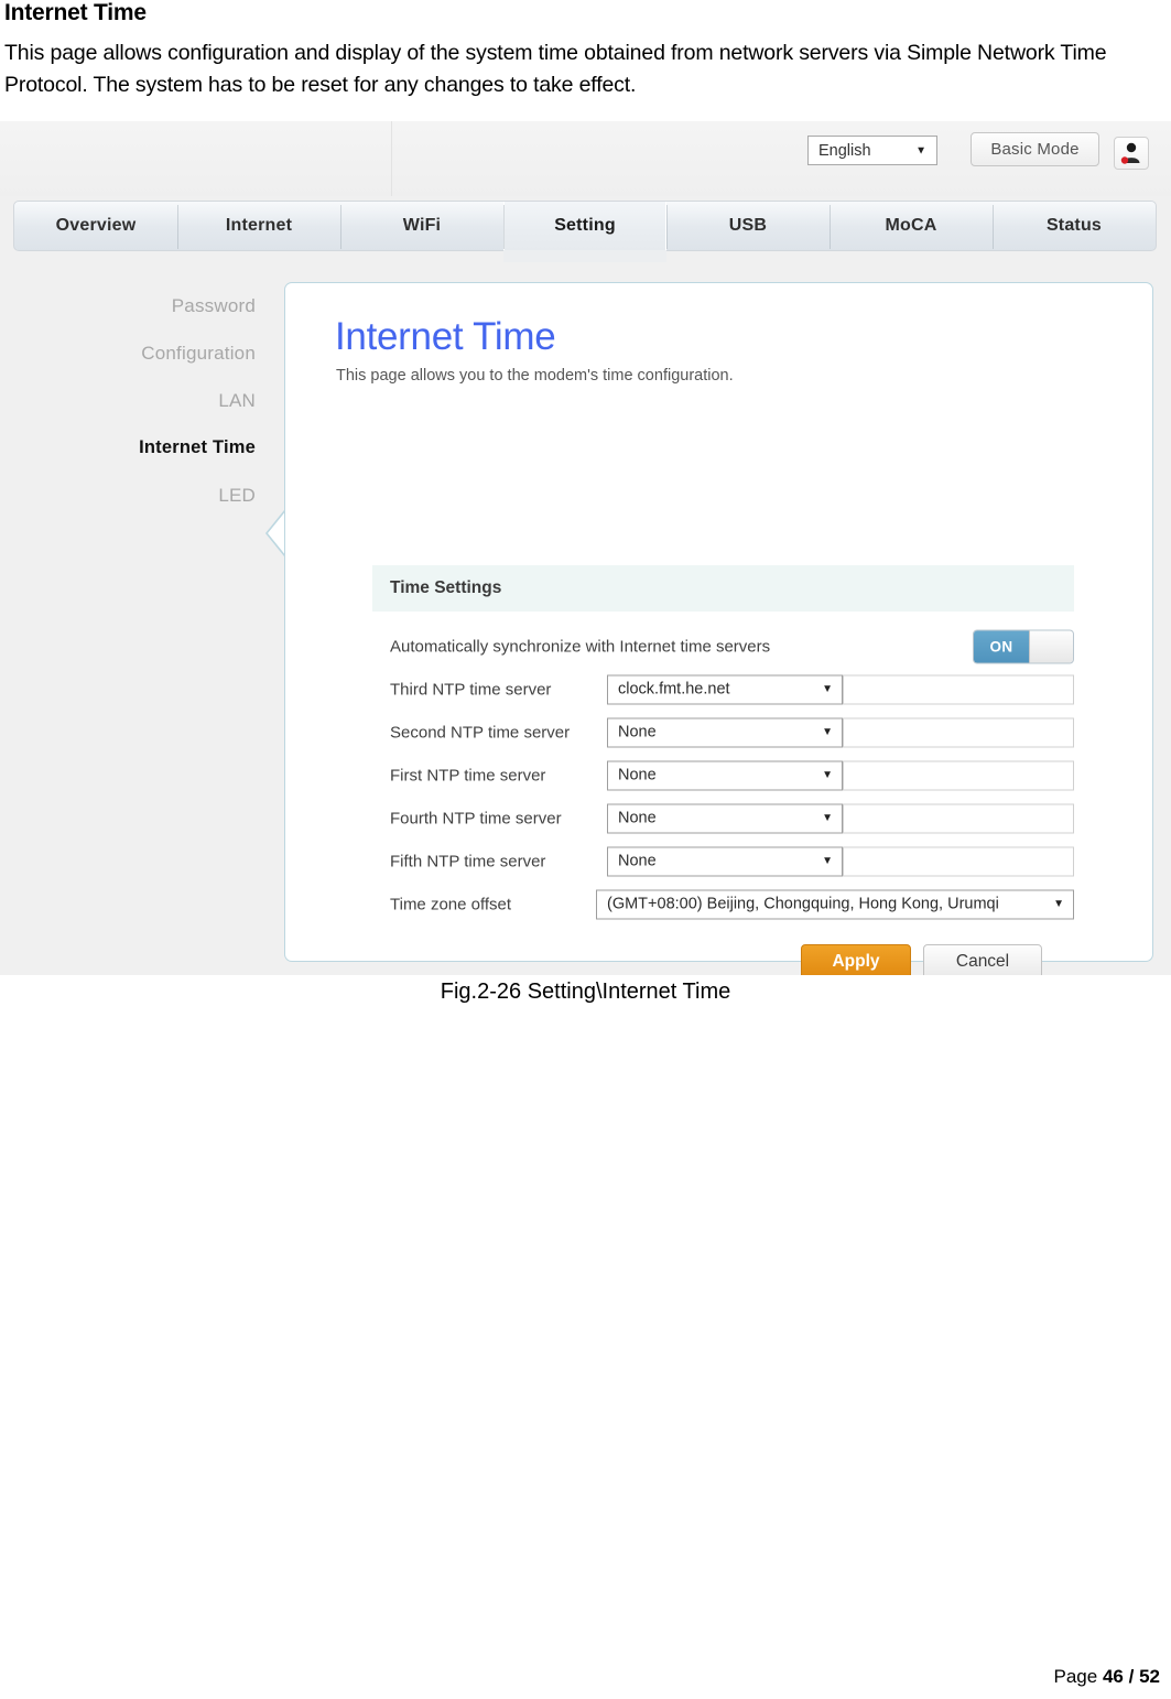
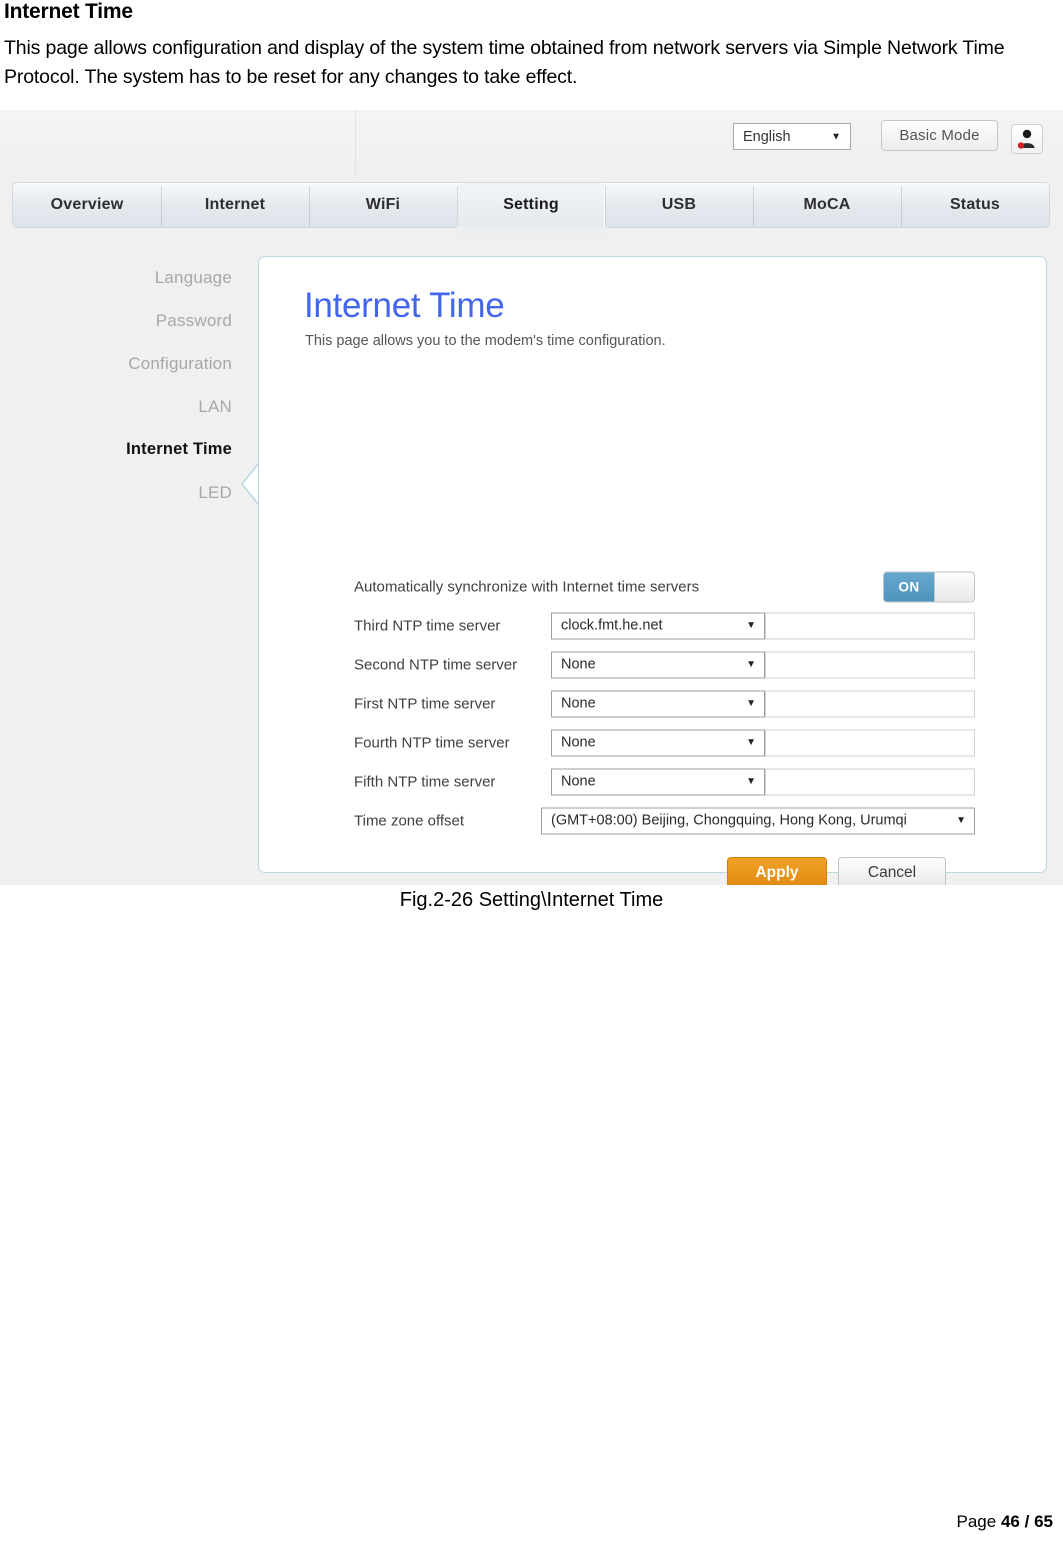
  Internet Time
  This page allows configuration and display of the system time obtained from network servers via Simple Network Time Protocol. The system has to be reset for any changes to take effect.
  English
  ▼
  Basic Mode
  Overview
  Internet
  WiFi
  Setting
  USB
  MoCA
  Status
+ Language
  Password
  Configuration
  LAN
  Internet Time
  LED
  Internet Time
  This page allows you to the modem's time configuration.
- Time Settings
  Automatically synchronize with Internet time servers
  ON
  Third NTP time server
  clock.fmt.he.net
  ▼
  Second NTP time server
  None
  ▼
  First NTP time server
  None
  ▼
  Fourth NTP time server
  None
  ▼
  Fifth NTP time server
  None
  ▼
  Time zone offset
  (GMT+08:00) Beijing, Chongquing, Hong Kong, Urumqi
  ▼
  Apply
  Cancel
  Fig.2-26 Setting\Internet Time
- Page 46 / 52
+ Page 46 / 65
